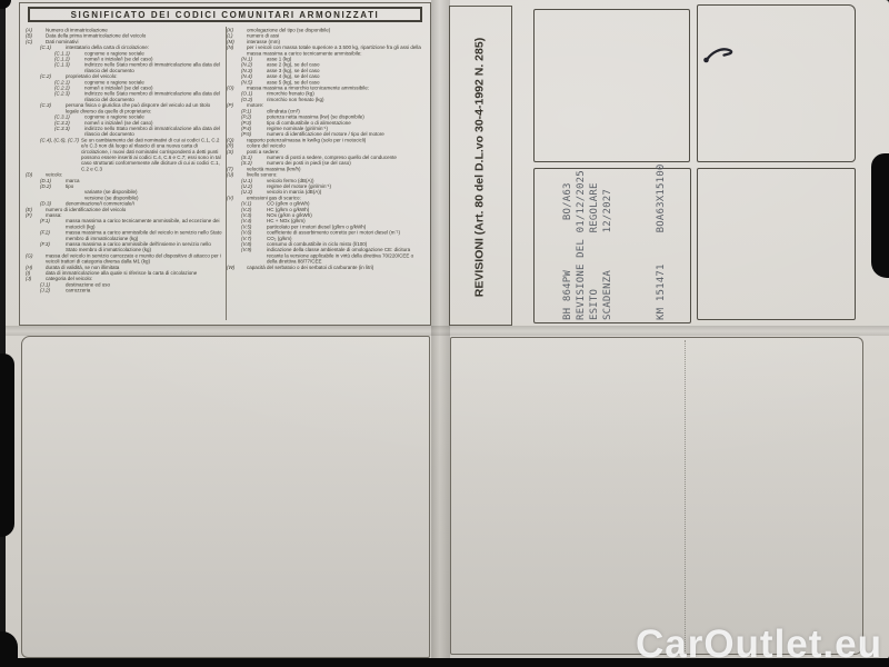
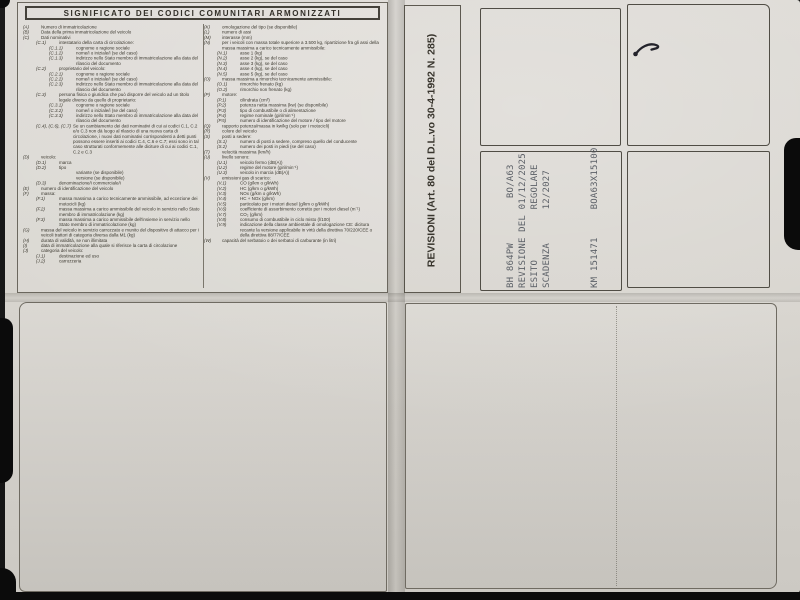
- CarOutlet.eu
